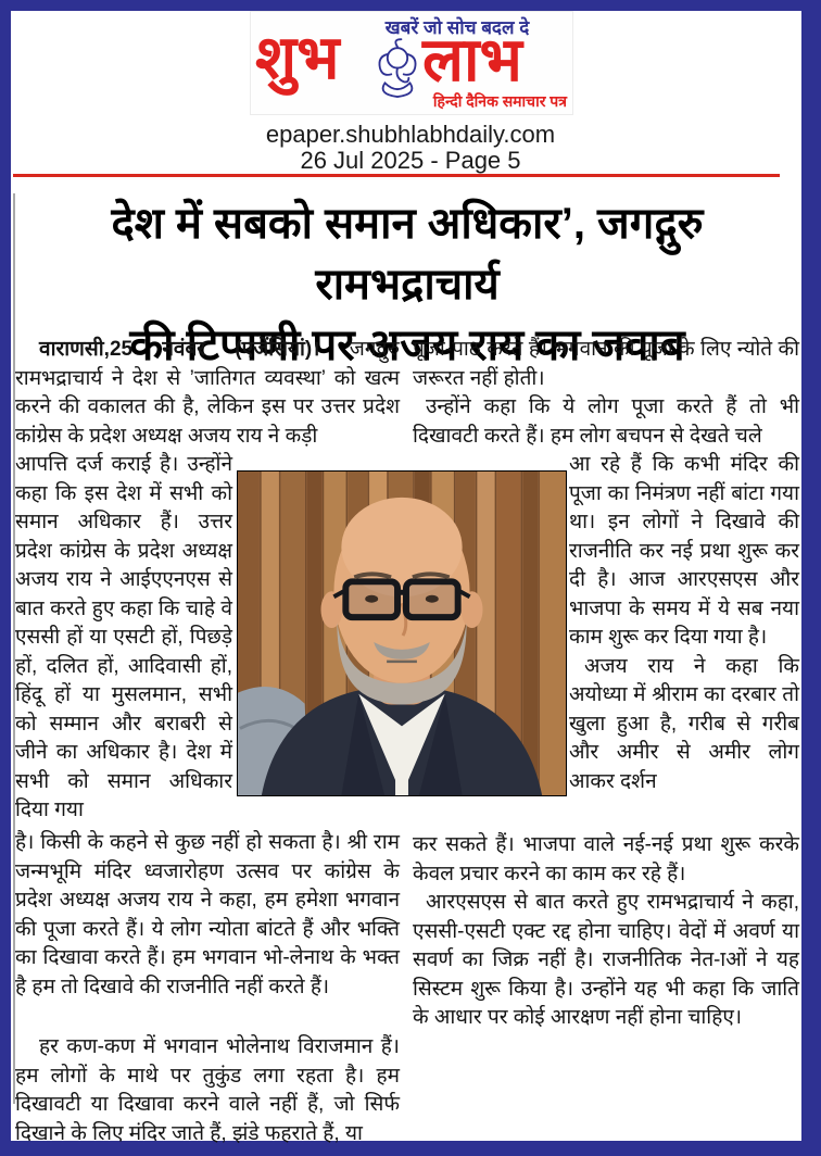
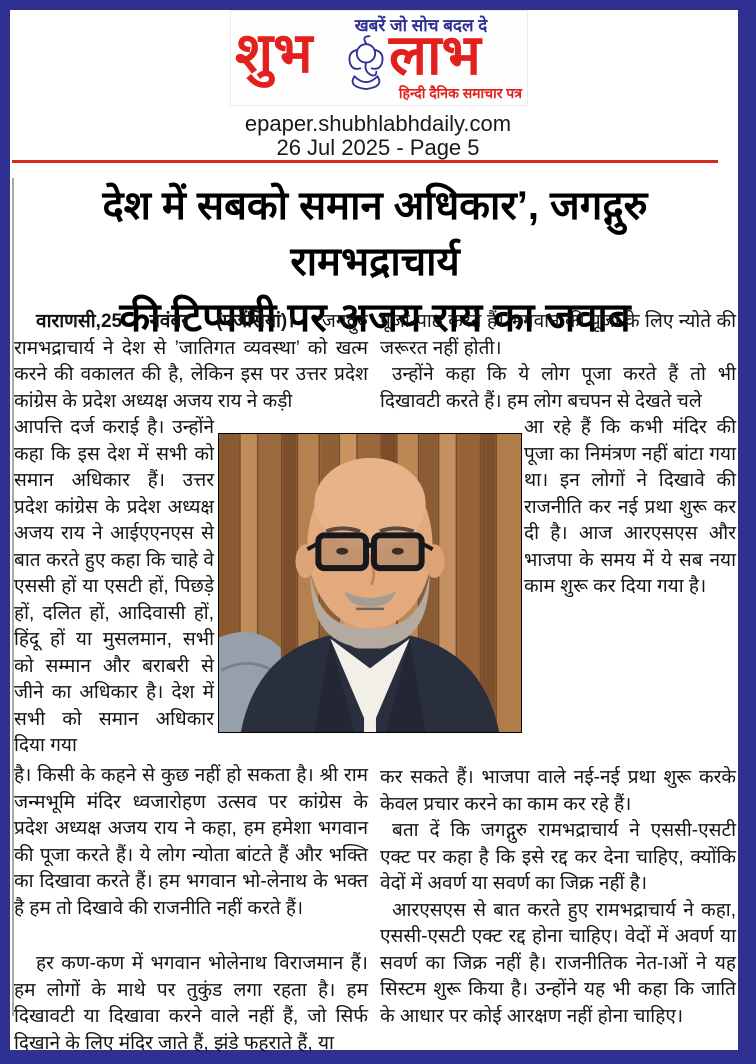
  खबरें जो सोच बदल दे
  शुभ
  लाभ
  हिन्दी दैनिक समाचार पत्र
  epaper.shubhlabhdaily.com
  26 Jul 2025 - Page 5
  देश में सबको समान अधिकार’, जगद्गुरु रामभद्राचार्य
  की टिप्पणी पर अजय राय का जवाब
  वाराणसी,25 नवंबर (एजेंसियां)। जगद्गुरु रामभद्राचार्य ने देश से ’जातिगत व्यवस्था’ को खत्म करने की वकालत की है, लेकिन इस पर उत्तर प्रदेश कांग्रेस के प्रदेश अध्यक्ष अजय राय ने कड़ी
  आपत्ति दर्ज कराई है। उन्होंने कहा कि इस देश में सभी को समान अधिकार हैं। उत्तर प्रदेश कांग्रेस के प्रदेश अध्यक्ष अजय राय ने आईएएनएस से बात करते हुए कहा कि चाहे वे एससी हों या एसटी हों, पिछड़े हों, दलित हों, आदिवासी हों, हिंदू हों या मुसलमान, सभी को सम्मान और बराबरी से जीने का अधिकार है। देश में सभी को समान अधिकार दिया गया
  है। किसी के कहने से कुछ नहीं हो सकता है। श्री राम जन्मभूमि मंदिर ध्वजारोहण उत्सव पर कांग्रेस के प्रदेश अध्यक्ष अजय राय ने कहा, हम हमेशा भगवान की पूजा करते हैं। ये लोग न्योता बांटते हैं और भक्ति का दिखावा करते हैं। हम भगवान भो-लेनाथ के भक्त है हम तो दिखावे की राजनीति नहीं करते हैं।
  हर कण-कण में भगवान भोलेनाथ विराजमान हैं। हम लोगों के माथे पर तुकुंड लगा रहता है। हम दिखावटी या दिखावा करने वाले नहीं हैं, जो सिर्फ दिखाने के लिए मंदिर जाते हैं, झंडे फहराते हैं, या
  पूजा-पाठ करते हैं। भगवान की पूजा के लिए न्योते की जरूरत नहीं होती।
  उन्होंने कहा कि ये लोग पूजा करते हैं तो भी दिखावटी करते हैं। हम लोग बचपन से देखते चले
  आ रहे हैं कि कभी मंदिर की पूजा का निमंत्रण नहीं बांटा गया था। इन लोगों ने दिखावे की राजनीति कर नई प्रथा शुरू कर दी है। आज आरएसएस और भाजपा के समय में ये सब नया काम शुरू कर दिया गया है।
- अजय राय ने कहा कि अयोध्या में श्रीराम का दरबार तो खुला हुआ है, गरीब से गरीब और अमीर से अमीर लोग आकर दर्शन
  कर सकते हैं। भाजपा वाले नई-नई प्रथा शुरू करके केवल प्रचार करने का काम कर रहे हैं।
+ बता दें कि जगद्गुरु रामभद्राचार्य ने एससी-एसटी एक्ट पर कहा है कि इसे रद्द कर देना चाहिए, क्योंकि वेदों में अवर्ण या सवर्ण का जिक्र नहीं है।
  आरएसएस से बात करते हुए रामभद्राचार्य ने कहा, एससी-एसटी एक्ट रद्द होना चाहिए। वेदों में अवर्ण या सवर्ण का जिक्र नहीं है। राजनीतिक नेत-ाओं ने यह सिस्टम शुरू किया है। उन्होंने यह भी कहा कि जाति के आधार पर कोई आरक्षण नहीं होना चाहिए।
